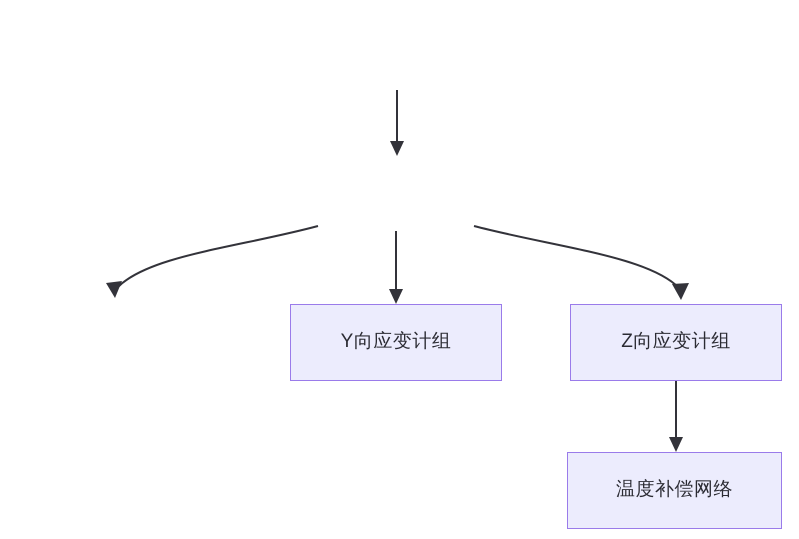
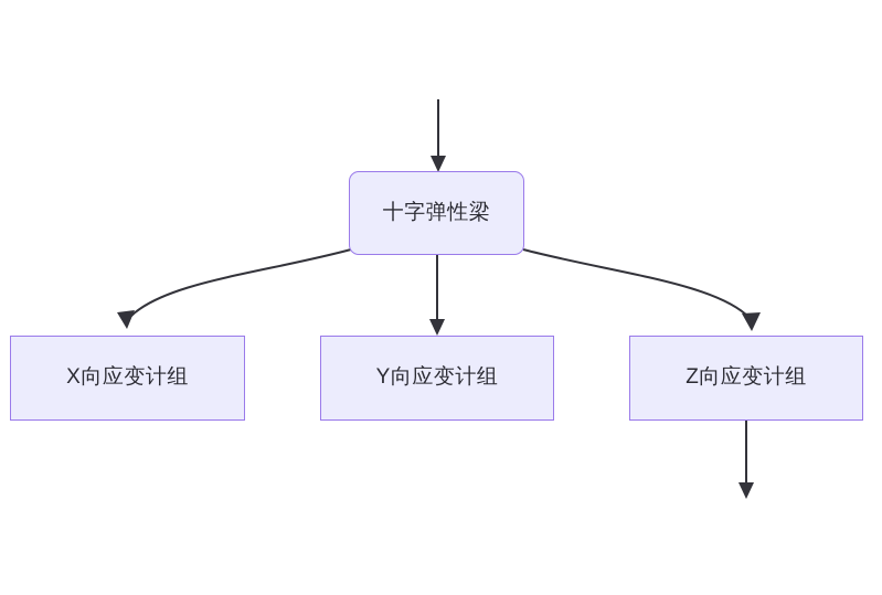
+ 十字弹性梁
+ X向应变计组
  Y向应变计组
  Z向应变计组
- 温度补偿网络
